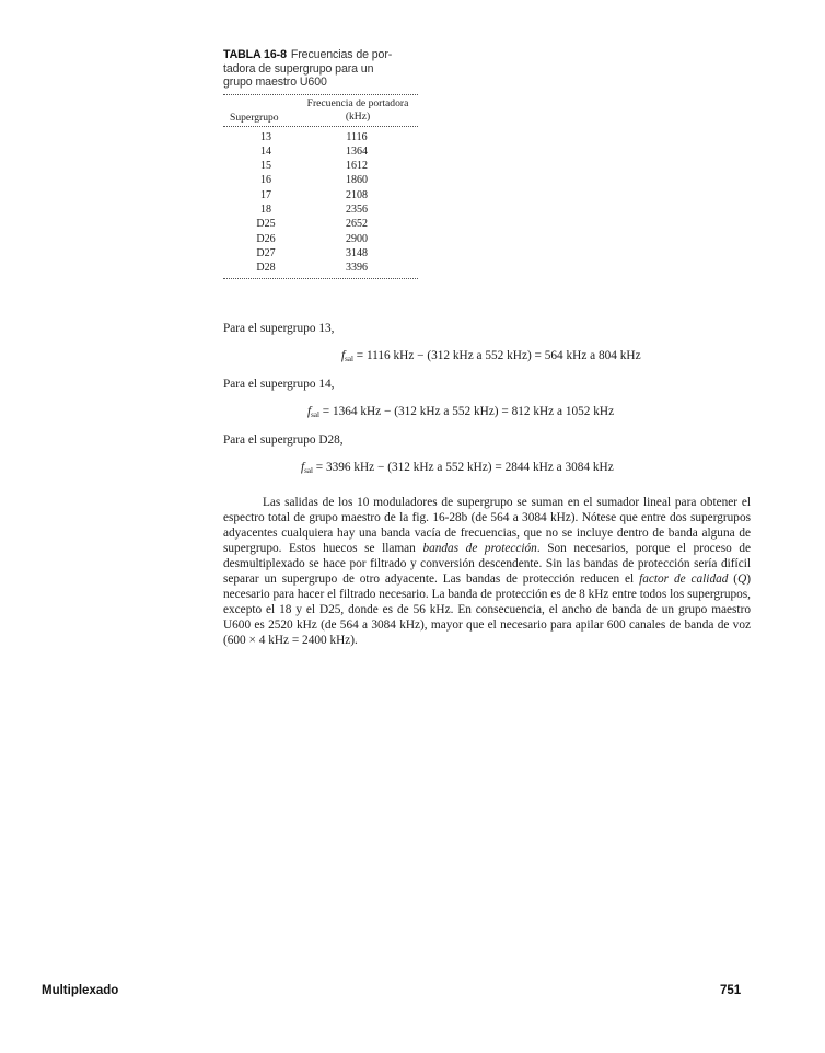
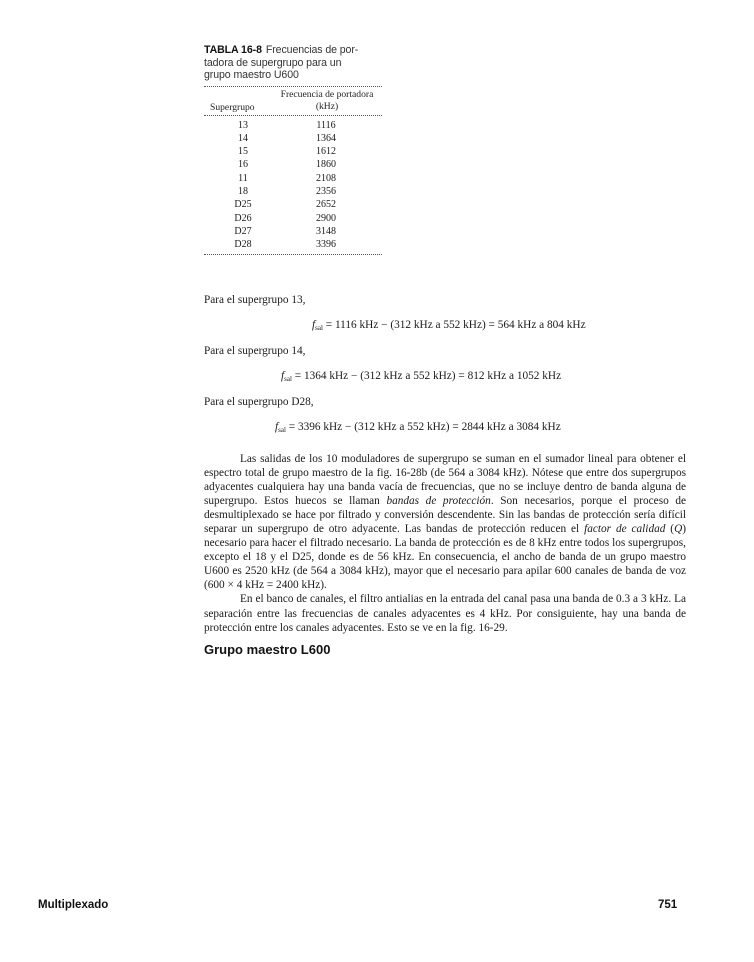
  TABLA 16-8 Frecuencias de por-
  tadora de supergrupo para un
  grupo maestro U600
  Supergrupo
  Frecuencia de portadora
  (kHz)
  13
  1116
  14
  1364
  15
  1612
  16
  1860
- 17
+ 11
  2108
  18
  2356
  D25
  2652
  D26
  2900
  D27
  3148
  D28
  3396
  Para el supergrupo 13,
  fsal = 1116 kHz − (312 kHz a 552 kHz) = 564 kHz a 804 kHz
  Para el supergrupo 14,
  fsal = 1364 kHz − (312 kHz a 552 kHz) = 812 kHz a 1052 kHz
  Para el supergrupo D28,
  fsal = 3396 kHz − (312 kHz a 552 kHz) = 2844 kHz a 3084 kHz
  Las salidas de los 10 moduladores de supergrupo se suman en el sumador lineal para obtener el espectro total de grupo maestro de la fig. 16-28b (de 564 a 3084 kHz). Nótese que entre dos supergrupos adyacentes cualquiera hay una banda vacía de frecuencias, que no se incluye dentro de banda alguna de supergrupo. Estos huecos se llaman bandas de protección. Son necesarios, porque el proceso de desmultiplexado se hace por filtrado y conversión descendente. Sin las bandas de protección sería difícil separar un supergrupo de otro adyacente. Las bandas de protección reducen el factor de calidad (Q) necesario para hacer el filtrado necesario. La banda de protección es de 8 kHz entre todos los supergrupos, excepto el 18 y el D25, donde es de 56 kHz. En consecuencia, el ancho de banda de un grupo maestro U600 es 2520 kHz (de 564 a 3084 kHz), mayor que el necesario para apilar 600 canales de banda de voz (600 × 4 kHz = 2400 kHz).
+ En el banco de canales, el filtro antialias en la entrada del canal pasa una banda de 0.3 a 3 kHz. La separación entre las frecuencias de canales adyacentes es 4 kHz. Por consiguiente, hay una banda de protección entre los canales adyacentes. Esto se ve en la fig. 16-29.
+ Grupo maestro L600
  Multiplexado
  751
